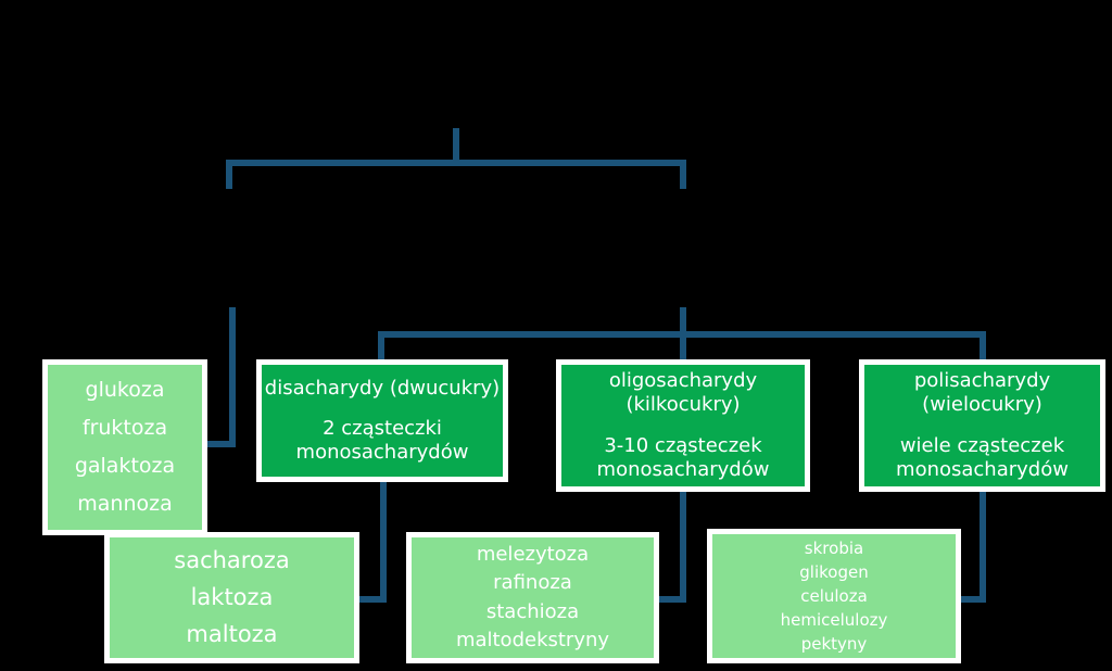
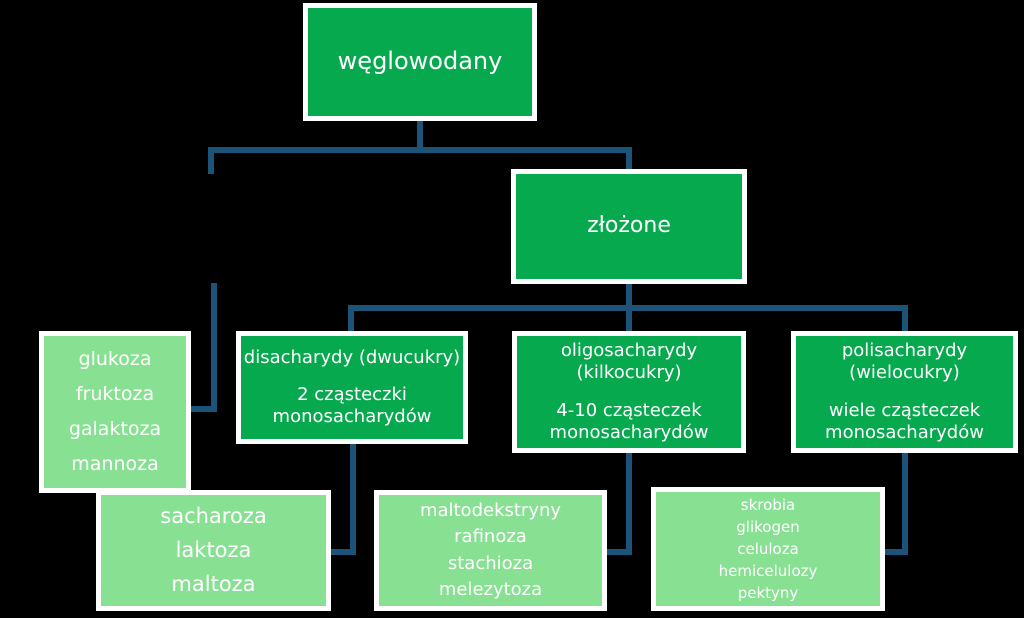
+ węglowodany
+ złożone
  disacharydy (dwucukry)
  2 cząsteczki
  monosacharydów
  oligosacharydy
  (kilkocukry)
- 3-10 cząsteczek
+ 4-10 cząsteczek
  monosacharydów
  polisacharydy
  (wielocukry)
  wiele cząsteczek
  monosacharydów
  glukoza
  fruktoza
  galaktoza
  mannoza
  sacharoza
  laktoza
  maltoza
- melezytoza
+ maltodekstryny
  rafinoza
  stachioza
- maltodekstryny
+ melezytoza
  skrobia
  glikogen
  celuloza
  hemicelulozy
  pektyny
